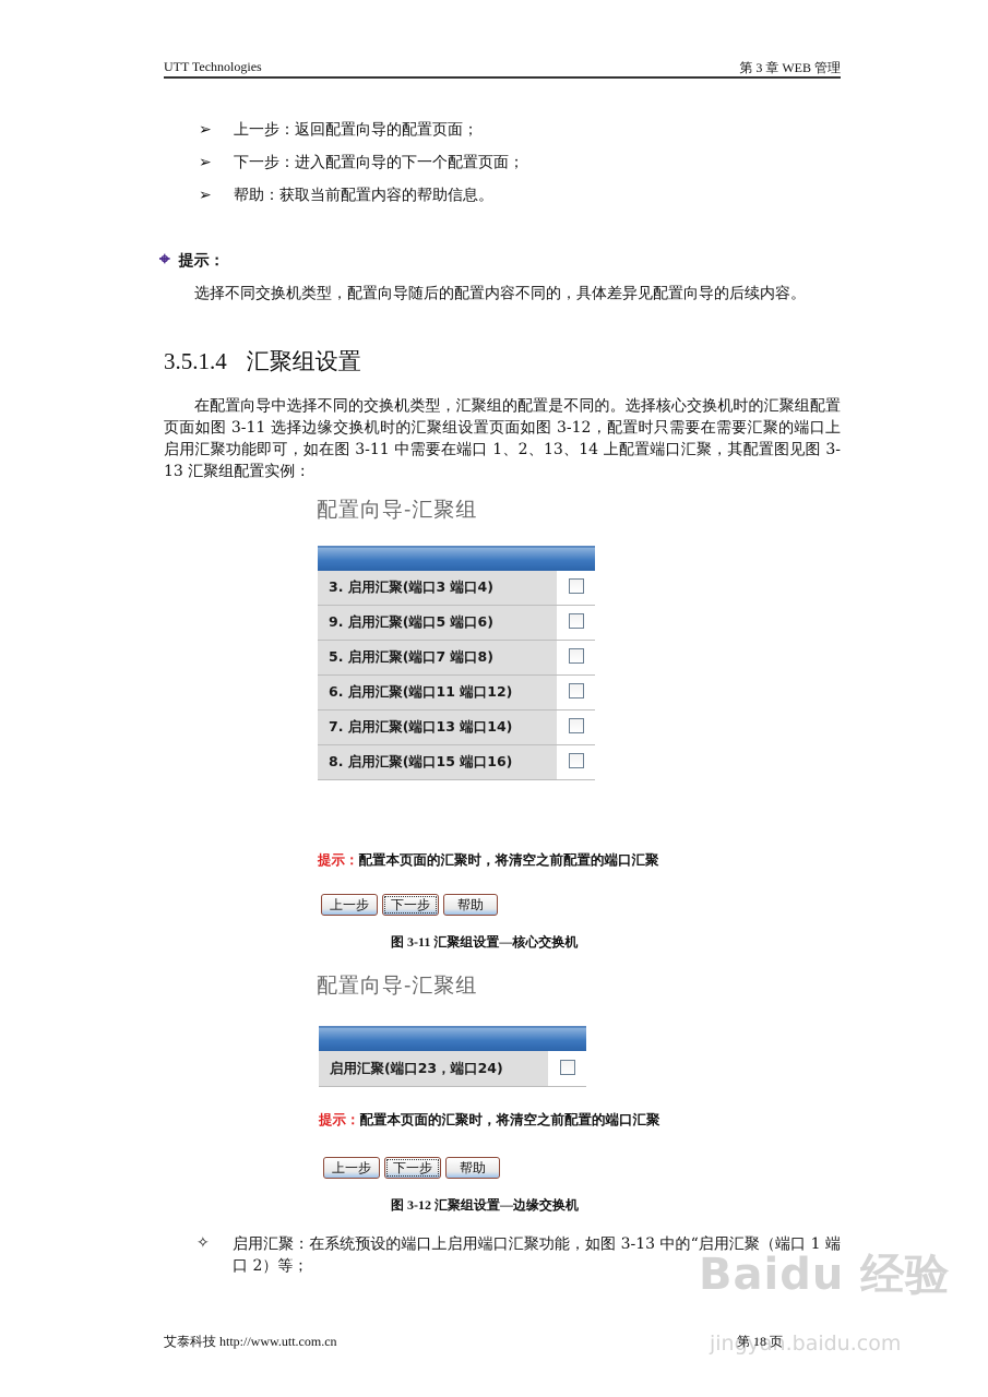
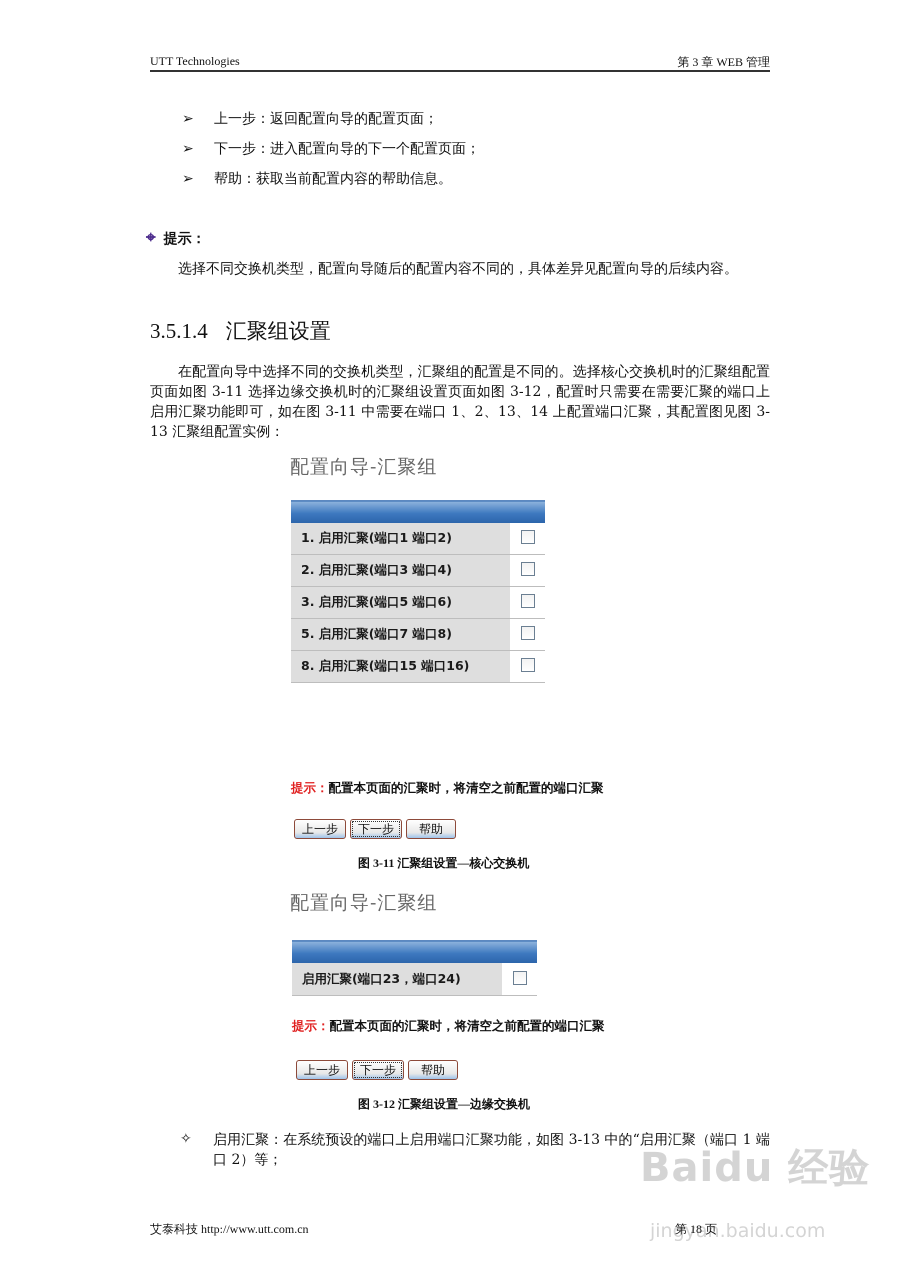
  UTT Technologies
  第 3 章 WEB 管理
  ➢ 上一步：返回配置向导的配置页面；
  ➢ 下一步：进入配置向导的下一个配置页面；
  ➢ 帮助：获取当前配置内容的帮助信息。
  ⌖ 提示：
  选择不同交换机类型，配置向导随后的配置内容不同的，具体差异见配置向导的后续内容。
  3.5.1.4 汇聚组设置
  在配置向导中选择不同的交换机类型，汇聚组的配置是不同的。选择核心交换机时的汇聚组配置页面如图 3-11 选择边缘交换机时的汇聚组设置页面如图 3-12，配置时只需要在需要汇聚的端口上启用汇聚功能即可，如在图 3-11 中需要在端口 1、2、13、14 上配置端口汇聚，其配置图见图 3-13 汇聚组配置实例：
  配置向导-汇聚组
+ 1. 启用汇聚(端口1 端口2)
- 3. 启用汇聚(端口3 端口4)
+ 2. 启用汇聚(端口3 端口4)
- 9. 启用汇聚(端口5 端口6)
+ 3. 启用汇聚(端口5 端口6)
  5. 启用汇聚(端口7 端口8)
- 6. 启用汇聚(端口11 端口12)
- 7. 启用汇聚(端口13 端口14)
  8. 启用汇聚(端口15 端口16)
  提示：配置本页面的汇聚时，将清空之前配置的端口汇聚
  上一步
  下一步
  帮助
  图 3-11 汇聚组设置—核心交换机
  配置向导-汇聚组
  启用汇聚(端口23，端口24)
  提示：配置本页面的汇聚时，将清空之前配置的端口汇聚
  上一步
  下一步
  帮助
  图 3-12 汇聚组设置—边缘交换机
  ✧
  启用汇聚：在系统预设的端口上启用端口汇聚功能，如图 3-13 中的“启用汇聚（端口 1 端口 2）等；
  Baidu 经验
  jingyan.baidu.com
  艾泰科技 http://www.utt.com.cn
  第 18 页
